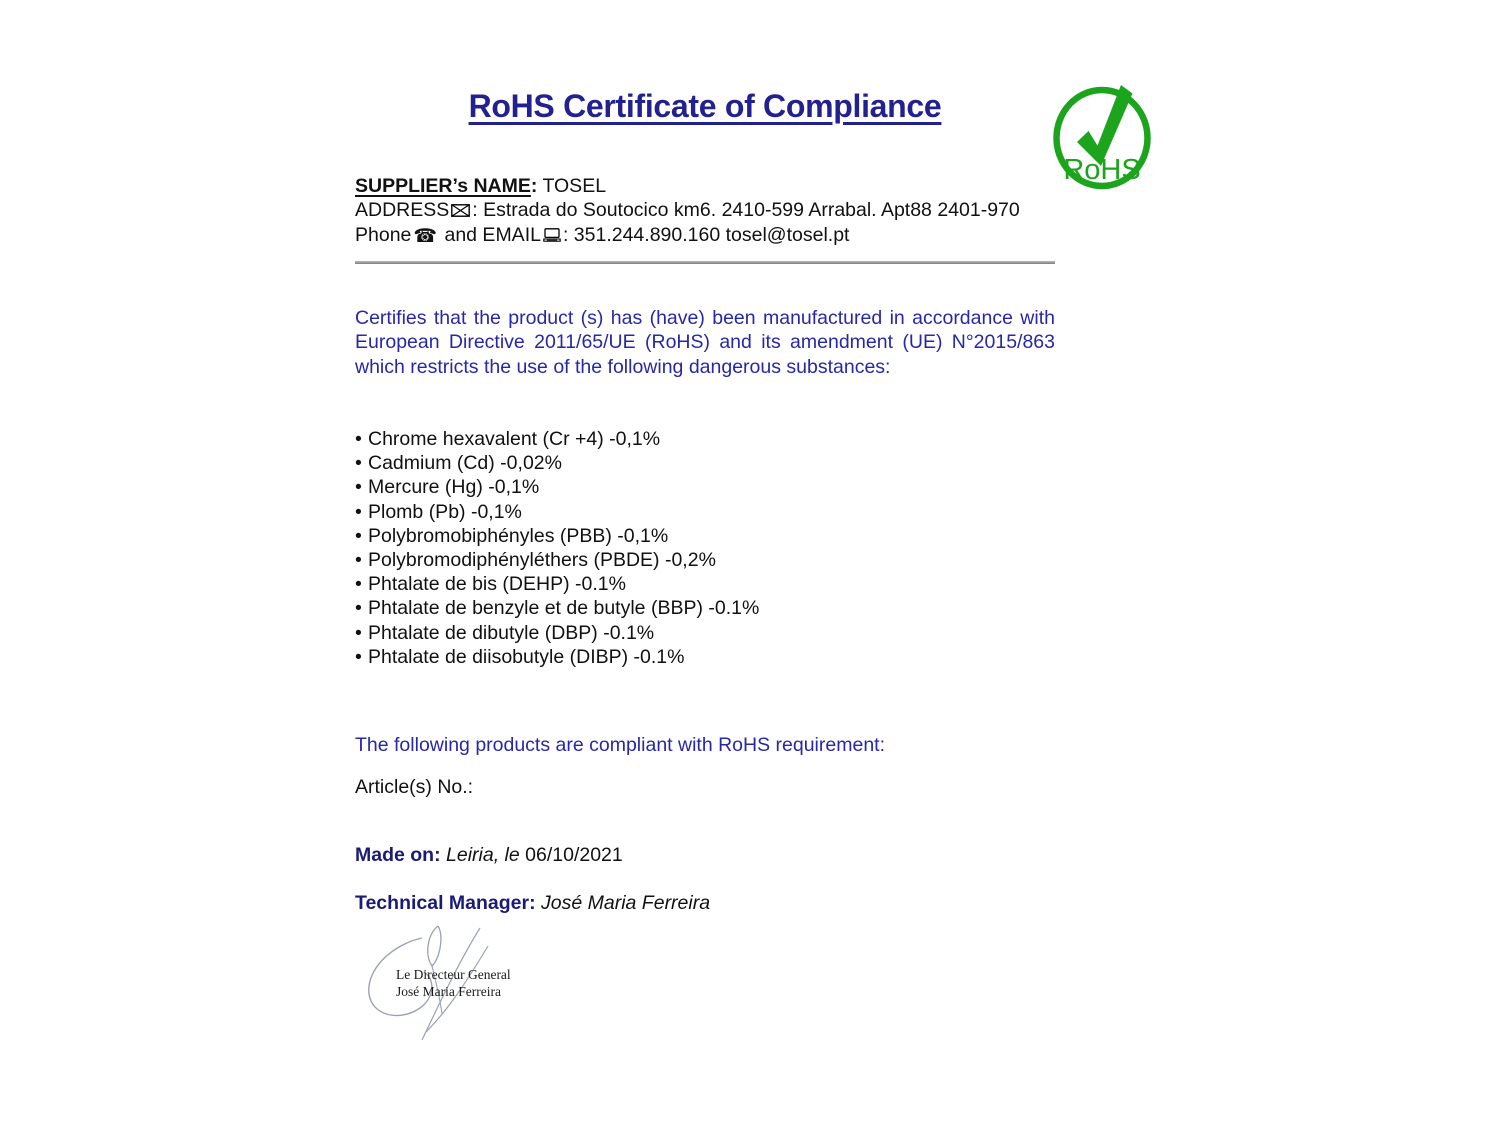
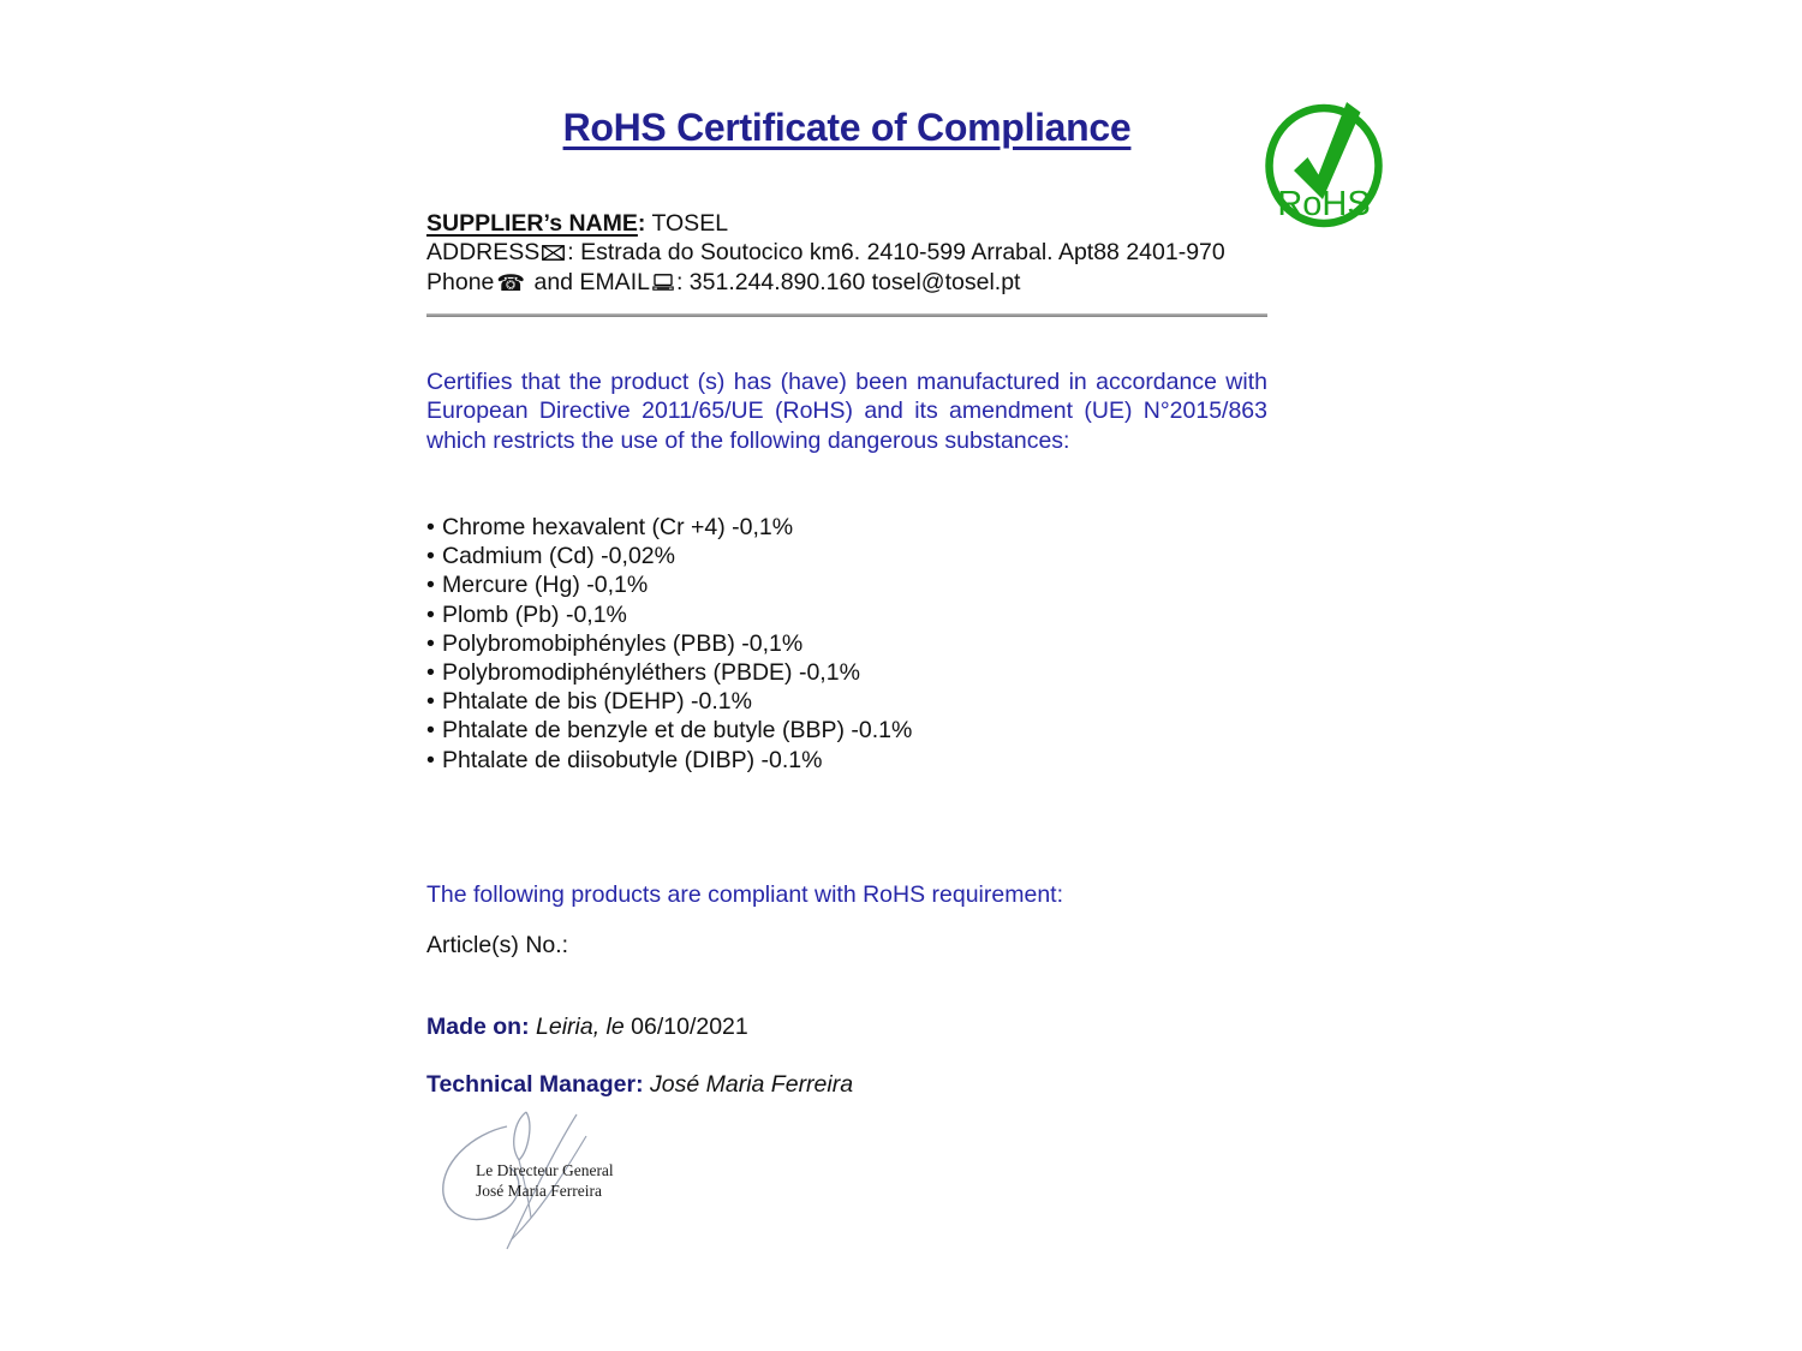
  RoHS Certificate of Compliance
  RoHS
  SUPPLIER’s NAME: TOSEL
  ADDRESS : Estrada do Soutocico km6. 2410-599 Arrabal. Apt88 2401-970
  Phone☎ and EMAIL : 351.244.890.160 tosel@tosel.pt
  Certifies that the product (s) has (have) been manufactured in accordance with European Directive 2011/65/UE (RoHS) and its amendment (UE) N°2015/863 which restricts the use of the following dangerous substances:
  Chrome hexavalent (Cr +4) -0,1%
  Cadmium (Cd) -0,02%
  Mercure (Hg) -0,1%
  Plomb (Pb) -0,1%
  Polybromobiphényles (PBB) -0,1%
- Polybromodiphényléthers (PBDE) -0,2%
+ Polybromodiphényléthers (PBDE) -0,1%
  Phtalate de bis (DEHP) -0.1%
  Phtalate de benzyle et de butyle (BBP) -0.1%
- Phtalate de dibutyle (DBP) -0.1%
  Phtalate de diisobutyle (DIBP) -0.1%
  The following products are compliant with RoHS requirement:
  Article(s) No.:
  Made on: Leiria, le 06/10/2021
  Technical Manager: José Maria Ferreira
  Le Directeur General
  José Maria Ferreira
